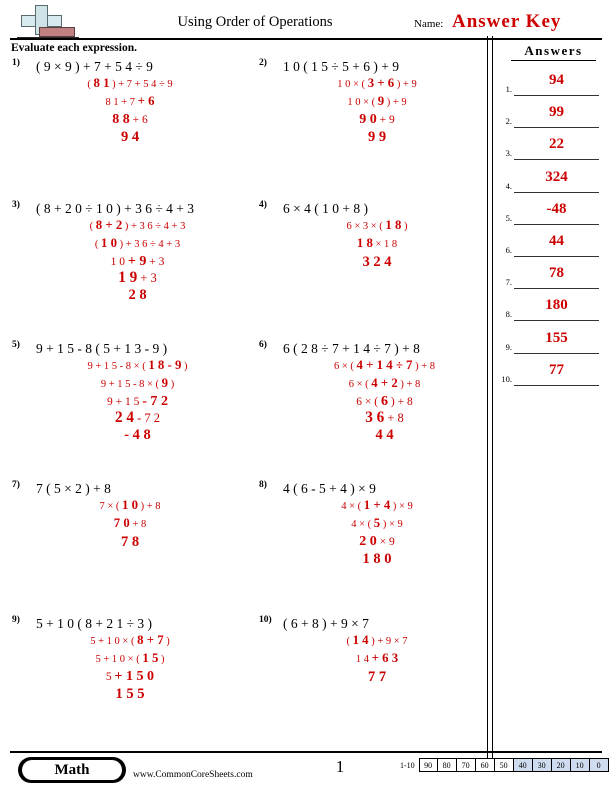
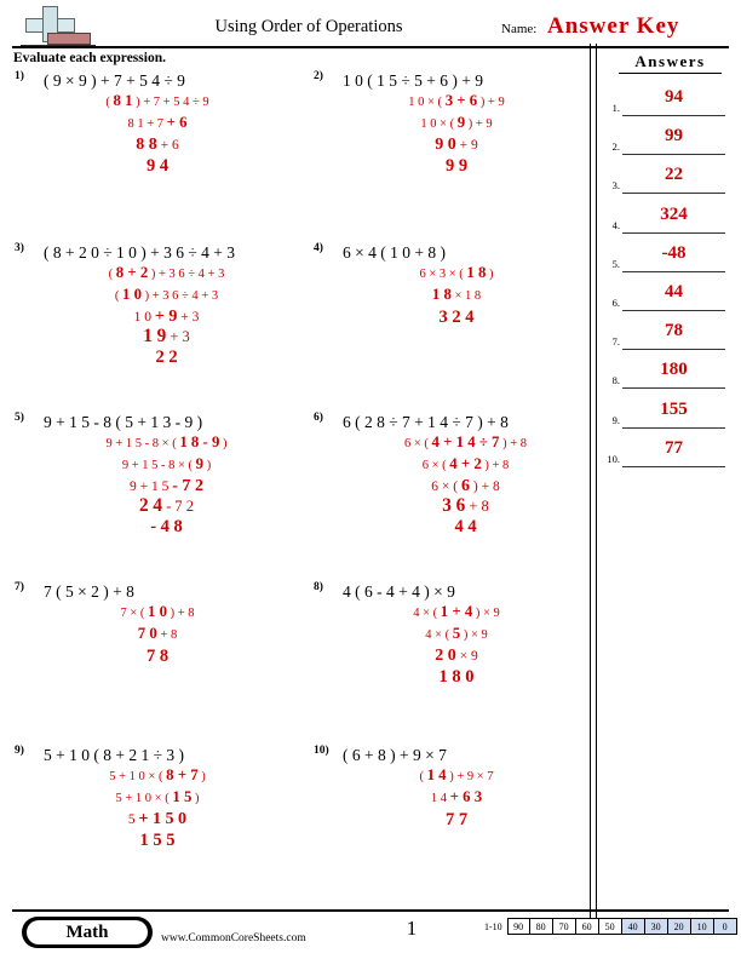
  Using Order of Operations
  Name:
  Answer Key
  Evaluate each expression.
  Answers
  1.
  94
  2.
  99
  3.
  22
  4.
  324
  5.
  -48
  6.
  44
  7.
  78
  8.
  180
  9.
  155
  10.
  77
  1)
  ( 9 × 9 ) + 7 + 5 4 ÷ 9
  ( 8 1 ) + 7 + 5 4 ÷ 9
  8 1 + 7 + 6
  8 8 + 6
  9 4
  2)
  1 0 ( 1 5 ÷ 5 + 6 ) + 9
  1 0 × ( 3 + 6 ) + 9
  1 0 × ( 9 ) + 9
  9 0 + 9
  9 9
  3)
  ( 8 + 2 0 ÷ 1 0 ) + 3 6 ÷ 4 + 3
  ( 8 + 2 ) + 3 6 ÷ 4 + 3
  ( 1 0 ) + 3 6 ÷ 4 + 3
  1 0 + 9 + 3
  1 9 + 3
- 2 8
+ 2 2
  4)
  6 × 4 ( 1 0 + 8 )
  6 × 3 × ( 1 8 )
  1 8 × 1 8
  3 2 4
  5)
  9 + 1 5 - 8 ( 5 + 1 3 - 9 )
  9 + 1 5 - 8 × ( 1 8 - 9 )
  9 + 1 5 - 8 × ( 9 )
  9 + 1 5 - 7 2
  2 4 - 7 2
  - 4 8
  6)
  6 ( 2 8 ÷ 7 + 1 4 ÷ 7 ) + 8
  6 × ( 4 + 1 4 ÷ 7 ) + 8
  6 × ( 4 + 2 ) + 8
  6 × ( 6 ) + 8
  3 6 + 8
  4 4
  7)
  7 ( 5 × 2 ) + 8
  7 × ( 1 0 ) + 8
  7 0 + 8
  7 8
  8)
- 4 ( 6 - 5 + 4 ) × 9
+ 4 ( 6 - 4 + 4 ) × 9
  4 × ( 1 + 4 ) × 9
  4 × ( 5 ) × 9
  2 0 × 9
  1 8 0
  9)
  5 + 1 0 ( 8 + 2 1 ÷ 3 )
  5 + 1 0 × ( 8 + 7 )
  5 + 1 0 × ( 1 5 )
  5 + 1 5 0
  1 5 5
  10)
  ( 6 + 8 ) + 9 × 7
  ( 1 4 ) + 9 × 7
  1 4 + 6 3
  7 7
  Math
  www.CommonCoreSheets.com
  1
  1-10
  90
  80
  70
  60
  50
  40
  30
  20
  10
  0
